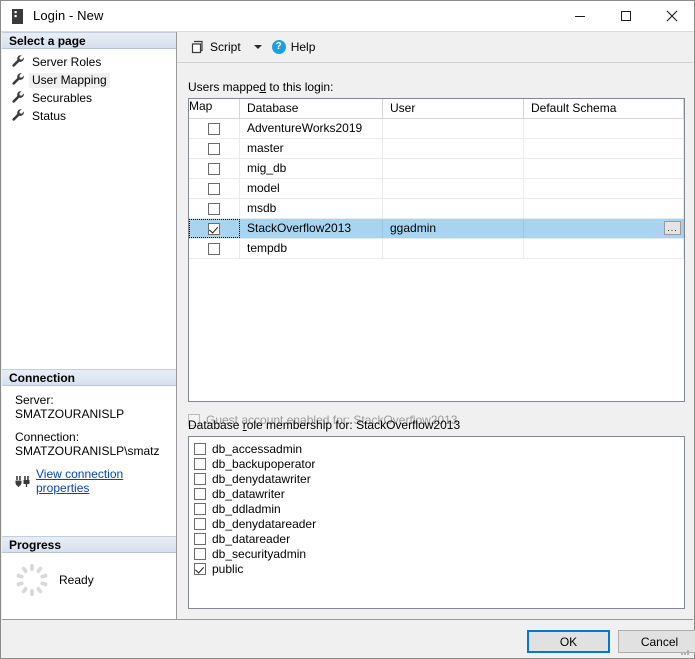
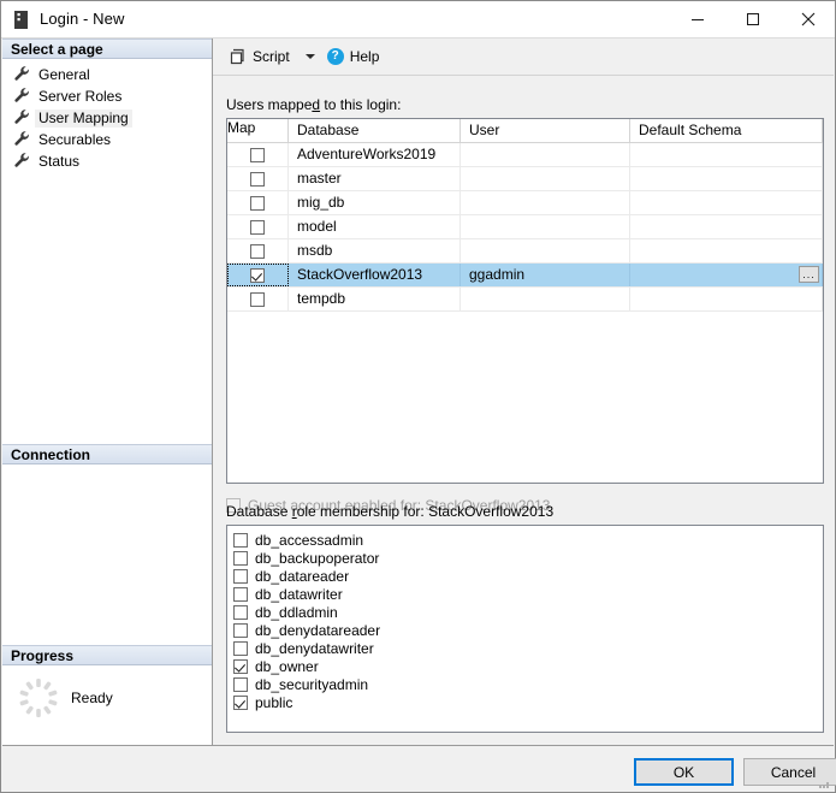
  Login - New
  Select a page
+ General
  Server Roles
  User Mapping
  Securables
  Status
  Connection
- Server:
- SMATZOURANISLP
- Connection:
- SMATZOURANISLP\smatz
- View connection properties
  Progress
  Ready
  Script
  ?
  Help
  Users mapped to this login:
  Map
  Database
  User
  Default Schema
  AdventureWorks2019
  master
  mig_db
  model
  msdb
  StackOverflow2013
  ggadmin
  ...
  tempdb
  Guest account enabled for: StackOverflow2013
  Database role membership for: StackOverflow2013
  db_accessadmin
  db_backupoperator
- db_denydatawriter
+ db_datareader
  db_datawriter
  db_ddladmin
  db_denydatareader
- db_datareader
+ db_denydatawriter
+ db_owner
  db_securityadmin
  public
  OK
  Cancel
